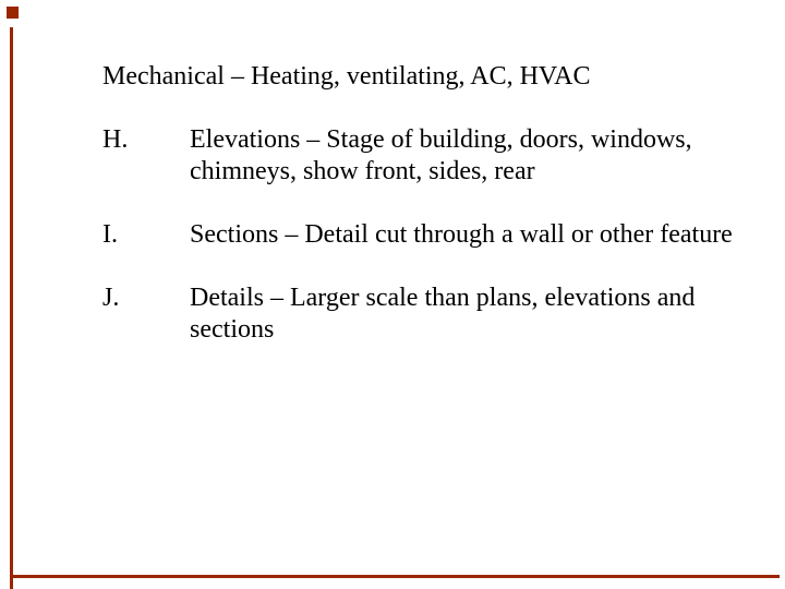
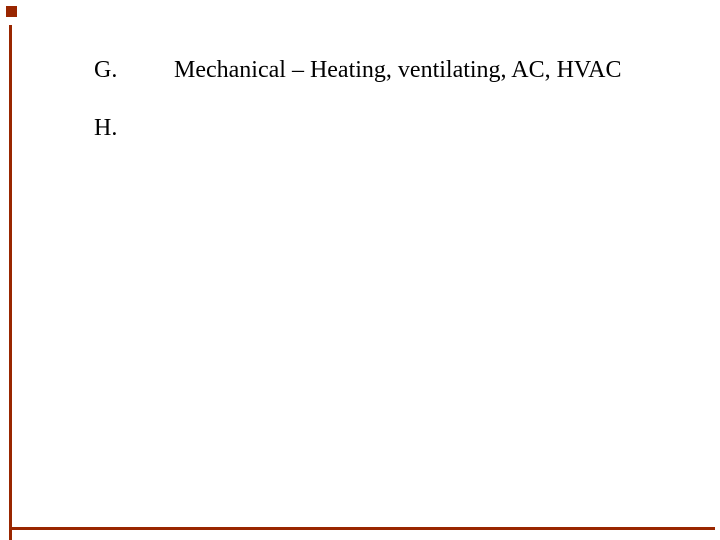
+ G.
  Mechanical – Heating, ventilating, AC, HVAC
  H.
- Elevations – Stage of building, doors, windows,
- chimneys, show front, sides, rear
- I.
- Sections – Detail cut through a wall or other feature
- J.
- Details – Larger scale than plans, elevations and
- sections
